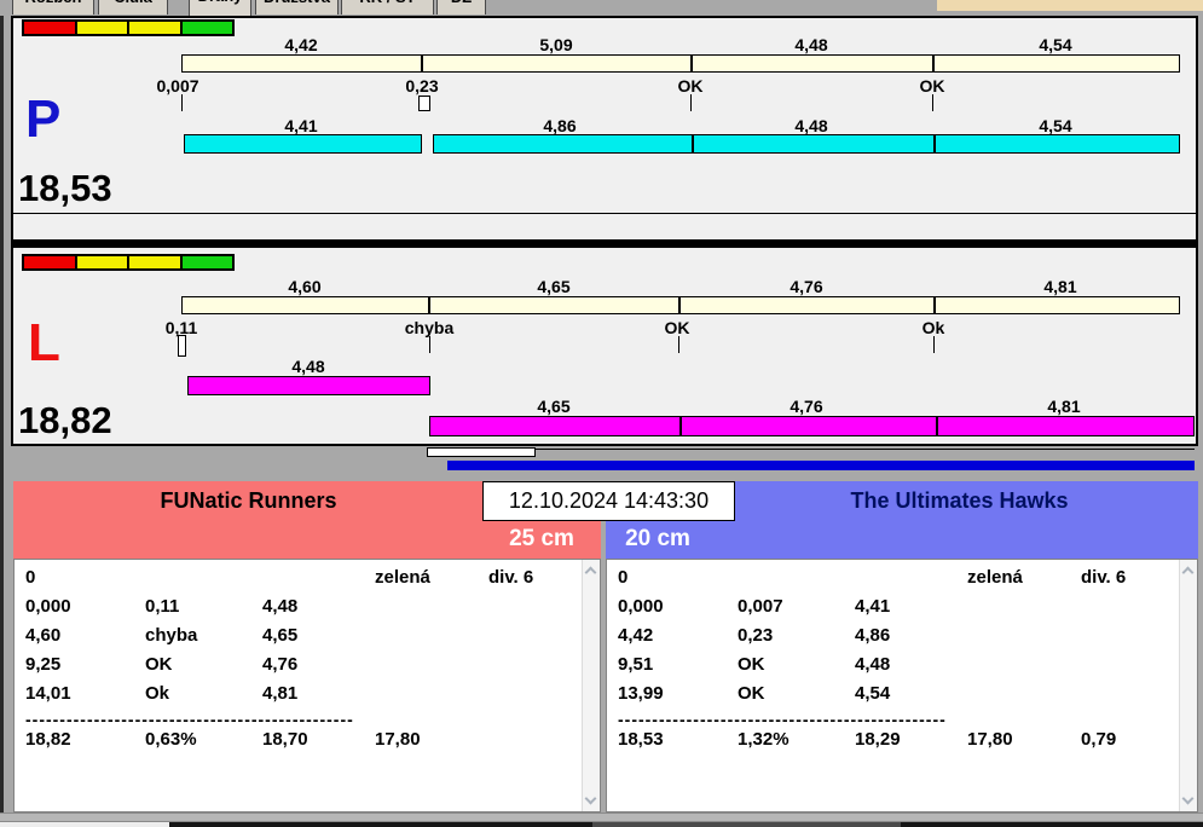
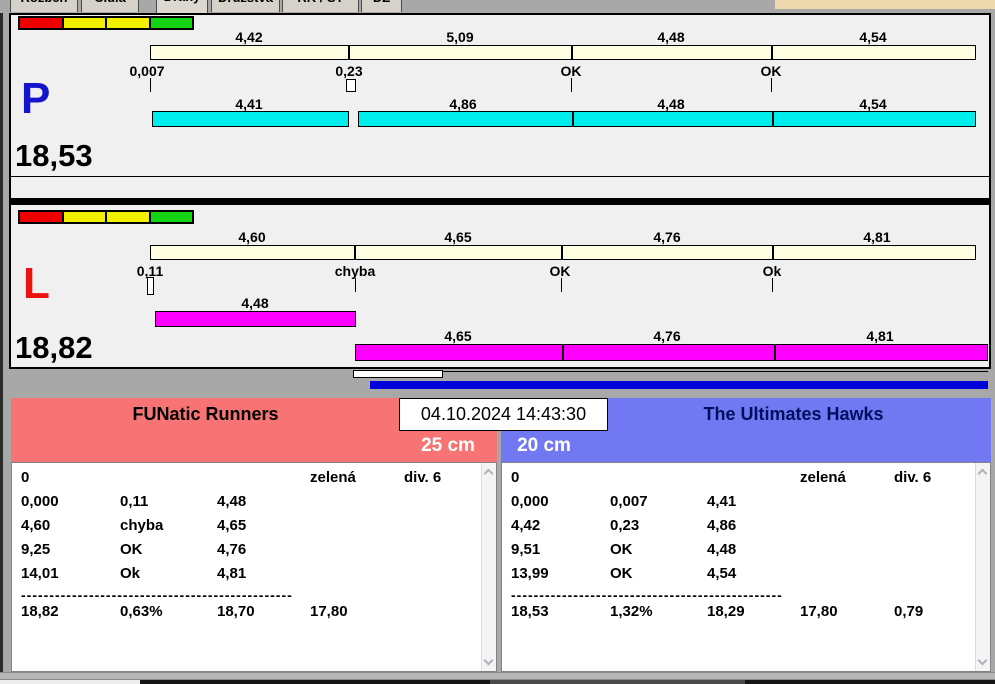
  4,42
  5,09
  4,48
  4,54
  0,007
  0,23
  OK
  OK
  P
  4,41
  4,86
  4,48
  4,54
  18,53
  4,60
  4,65
  4,76
  4,81
  0,11
  chyba
  OK
  Ok
  L
  4,48
  4,65
  4,76
  4,81
  18,82
  FUNatic Runners
  25 cm
  The Ultimates Hawks
  20 cm
- 12.10.2024 14:43:30
+ 04.10.2024 14:43:30
  0
  zelená
  div. 6
  0,000
  0,11
  4,48
  4,60
  chyba
  4,65
  9,25
  OK
  4,76
  14,01
  Ok
  4,81
  ------------------------------------------------
  18,82
  0,63%
  18,70
  17,80
  0
  zelená
  div. 6
  0,000
  0,007
  4,41
  4,42
  0,23
  4,86
  9,51
  OK
  4,48
  13,99
  OK
  4,54
  ------------------------------------------------
  18,53
  1,32%
  18,29
  17,80
  0,79
